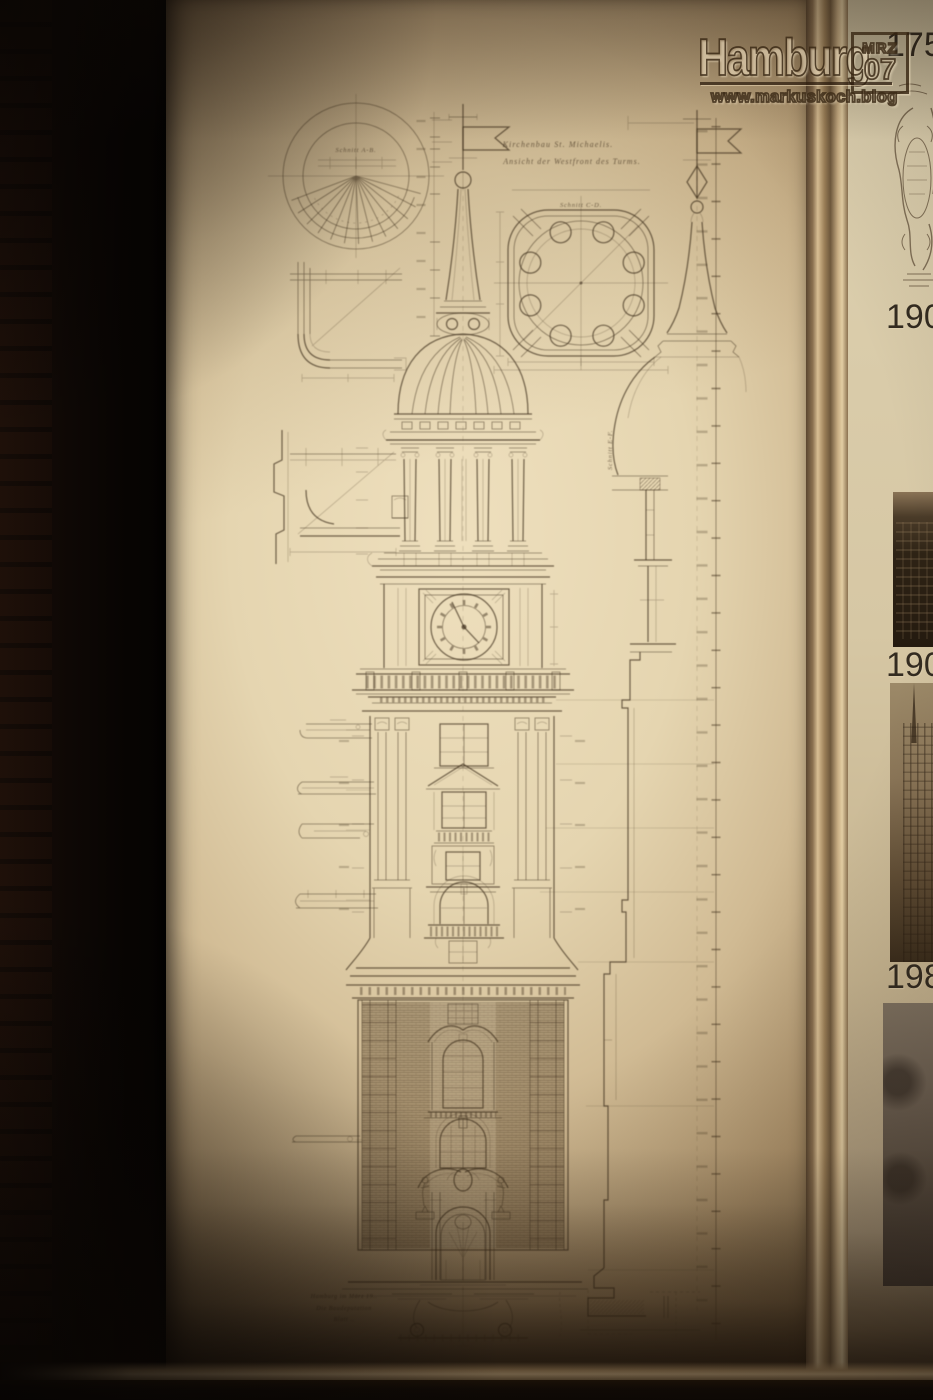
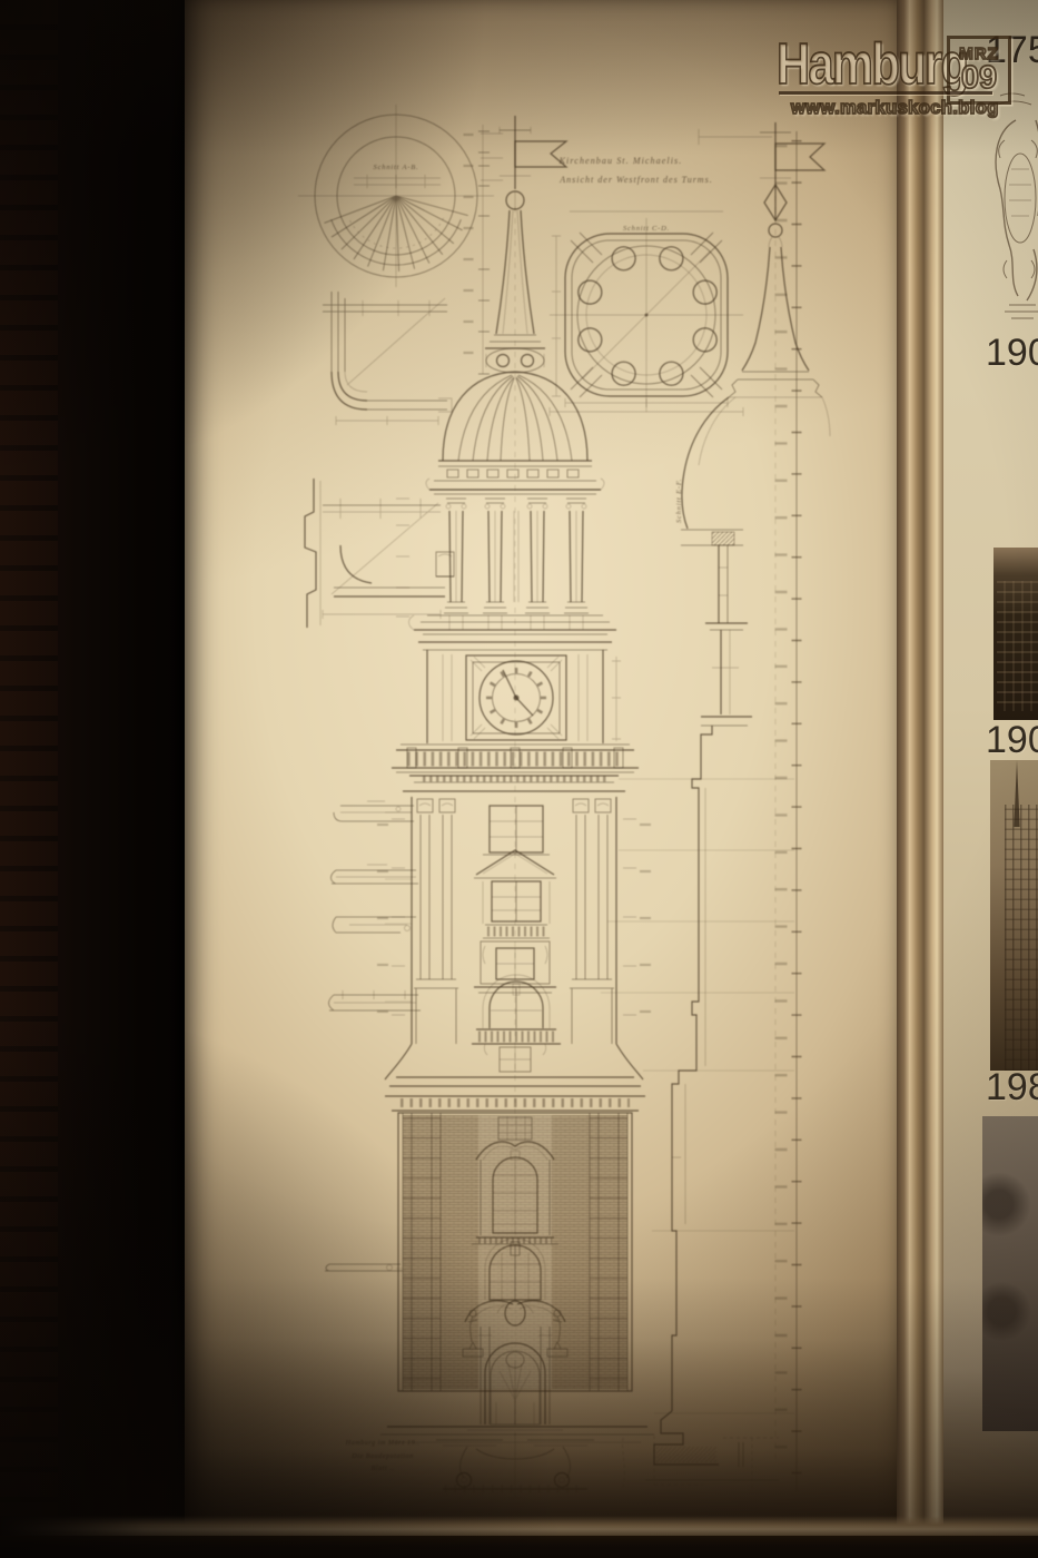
  Hamburg
  MRZ
- 07
+ 09
  www.markuskoch.blog
